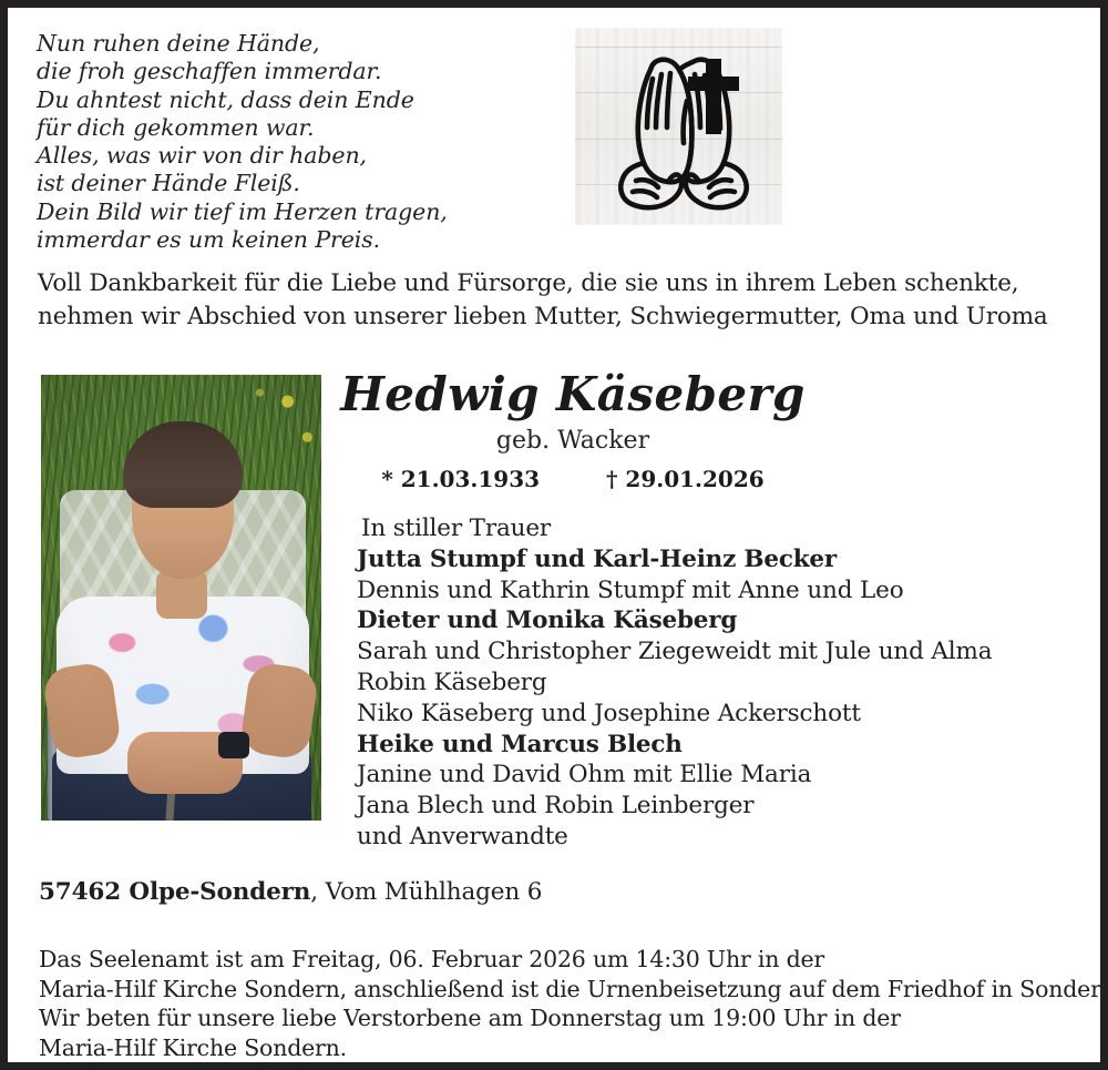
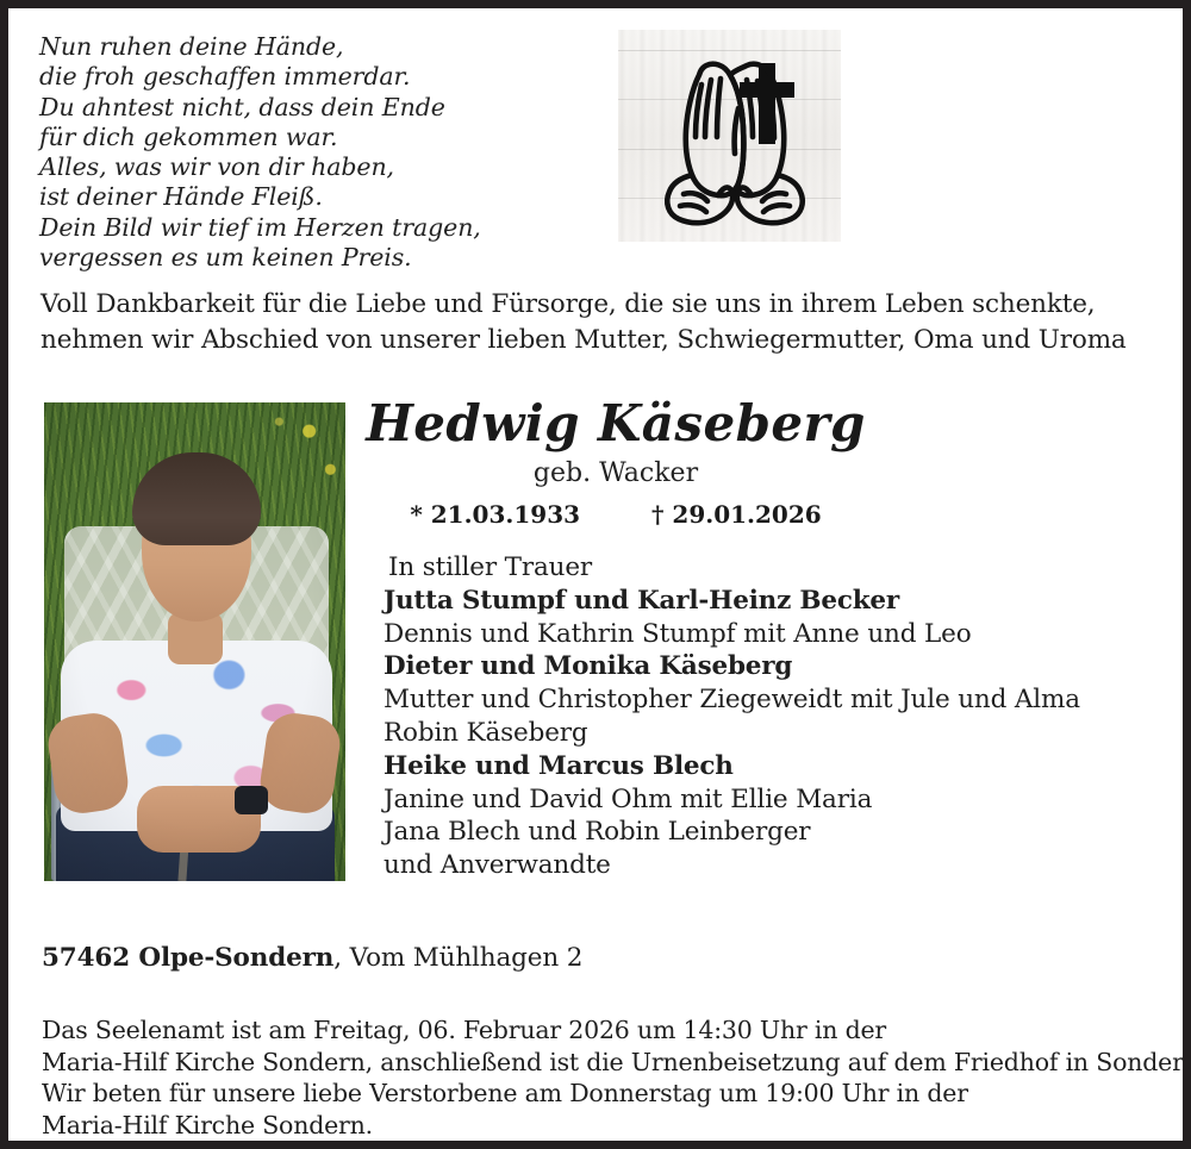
  Nun ruhen deine Hände,
  die froh geschaffen immerdar.
  Du ahntest nicht, dass dein Ende
  für dich gekommen war.
  Alles, was wir von dir haben,
  ist deiner Hände Fleiß.
  Dein Bild wir tief im Herzen tragen,
- immerdar es um keinen Preis.
+ vergessen es um keinen Preis.
  Voll Dankbarkeit für die Liebe und Fürsorge, die sie uns in ihrem Leben schenkte,
  nehmen wir Abschied von unserer lieben Mutter, Schwiegermutter, Oma und Uroma
  Hedwig Käseberg
  geb. Wacker
  * 21.03.1933 † 29.01.2026
  In stiller Trauer
  Jutta Stumpf und Karl-Heinz Becker
  Dennis und Kathrin Stumpf mit Anne und Leo
  Dieter und Monika Käseberg
- Sarah und Christopher Ziegeweidt mit Jule und Alma
+ Mutter und Christopher Ziegeweidt mit Jule und Alma
  Robin Käseberg
- Niko Käseberg und Josephine Ackerschott
  Heike und Marcus Blech
  Janine und David Ohm mit Ellie Maria
  Jana Blech und Robin Leinberger
  und Anverwandte
- 57462 Olpe-Sondern, Vom Mühlhagen 6
+ 57462 Olpe-Sondern, Vom Mühlhagen 2
  Das Seelenamt ist am Freitag, 06. Februar 2026 um 14:30 Uhr in der
  Maria-Hilf Kirche Sondern, anschließend ist die Urnenbeisetzung auf dem Friedhof in Sonder
  Wir beten für unsere liebe Verstorbene am Donnerstag um 19:00 Uhr in der
  Maria-Hilf Kirche Sondern.
